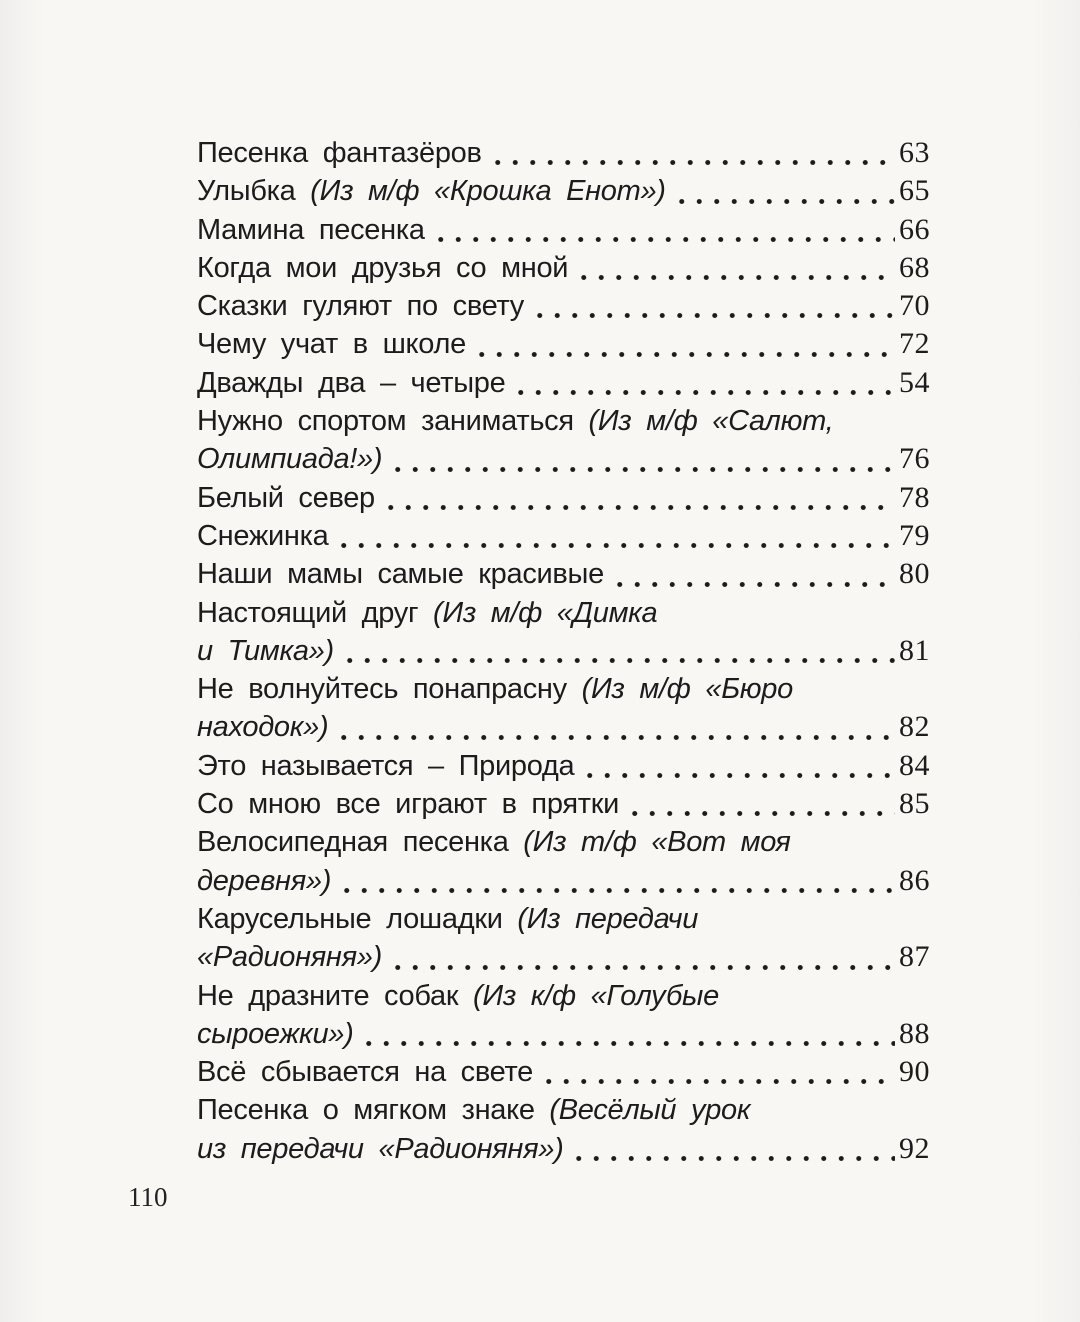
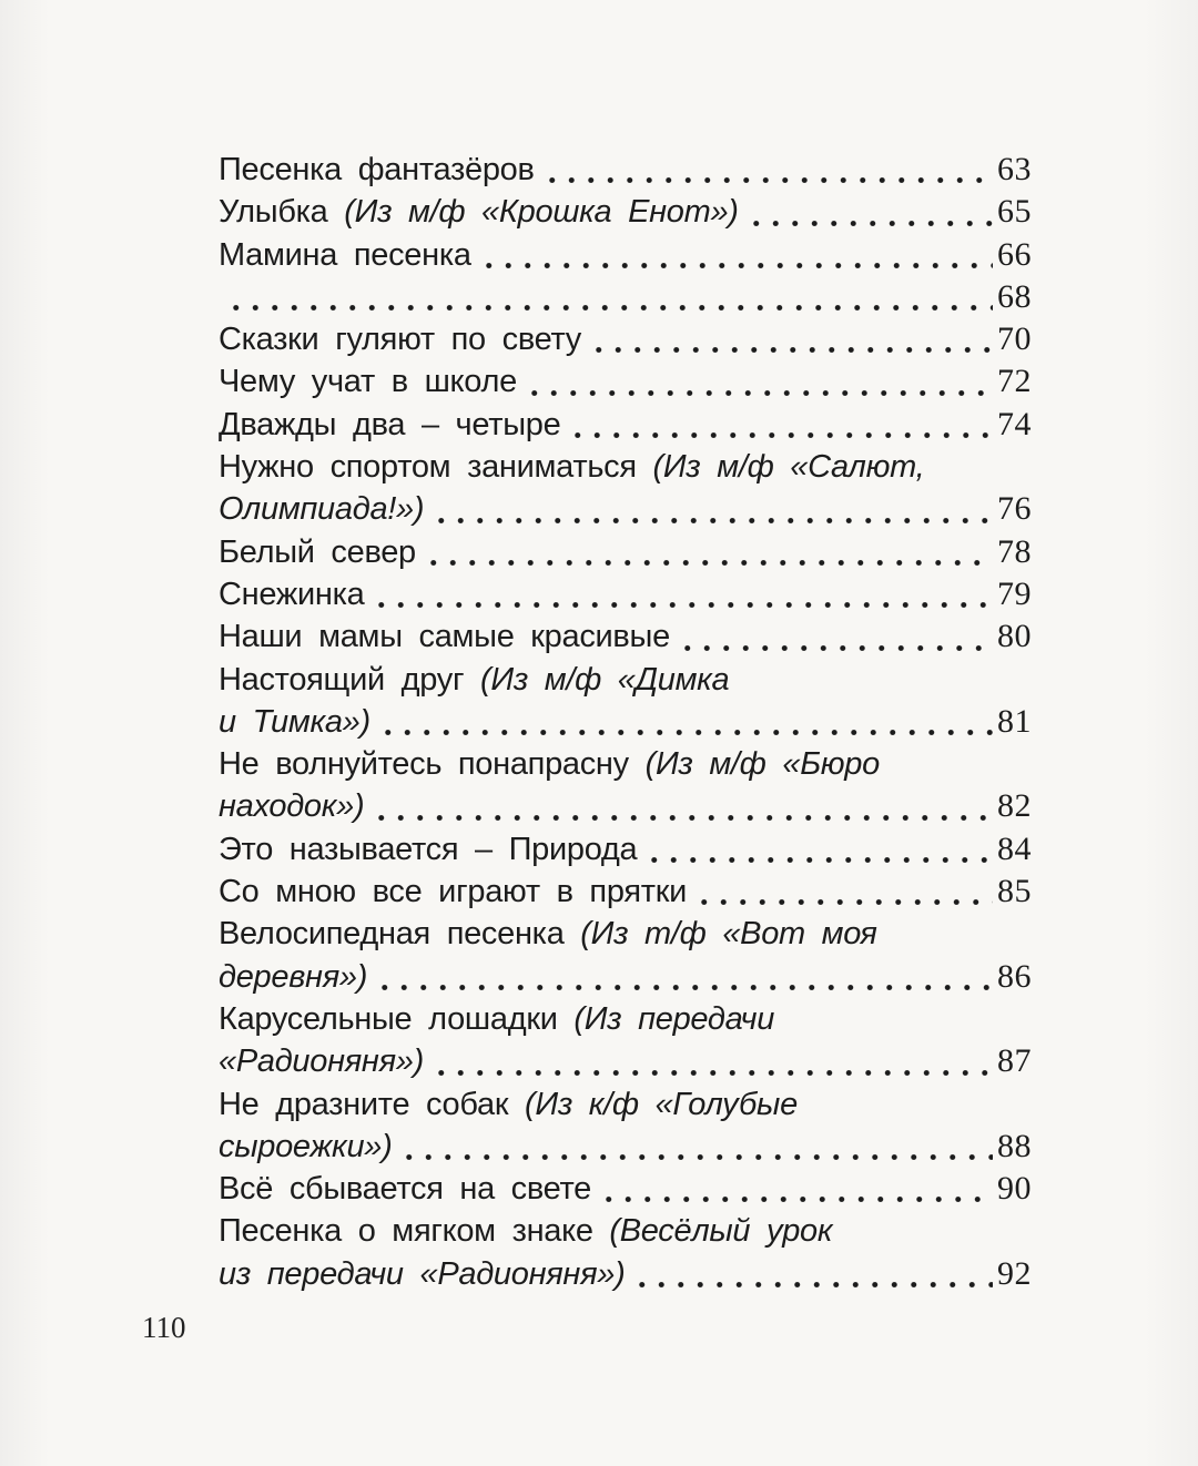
  Песенка фантазёров
  63
  Улыбка (Из м/ф «Крошка Енот»)
  65
  Мамина песенка
  66
- Когда мои друзья со мной
  68
  Сказки гуляют по свету
  70
  Чему учат в школе
  72
  Дважды два – четыре
- 54
+ 74
  Нужно спортом заниматься (Из м/ф «Салют,
  Олимпиада!»)
  76
  Белый север
  78
  Снежинка
  79
  Наши мамы самые красивые
  80
  Настоящий друг (Из м/ф «Димка
  и Тимка»)
  81
  Не волнуйтесь понапрасну (Из м/ф «Бюро
  находок»)
  82
  Это называется – Природа
  84
  Со мною все играют в прятки
  85
  Велосипедная песенка (Из т/ф «Вот моя
  деревня»)
  86
  Карусельные лошадки (Из передачи
  «Радионяня»)
  87
  Не дразните собак (Из к/ф «Голубые
  сыроежки»)
  88
  Всё сбывается на свете
  90
  Песенка о мягком знаке (Весёлый урок
  из передачи «Радионяня»)
  92
  110
